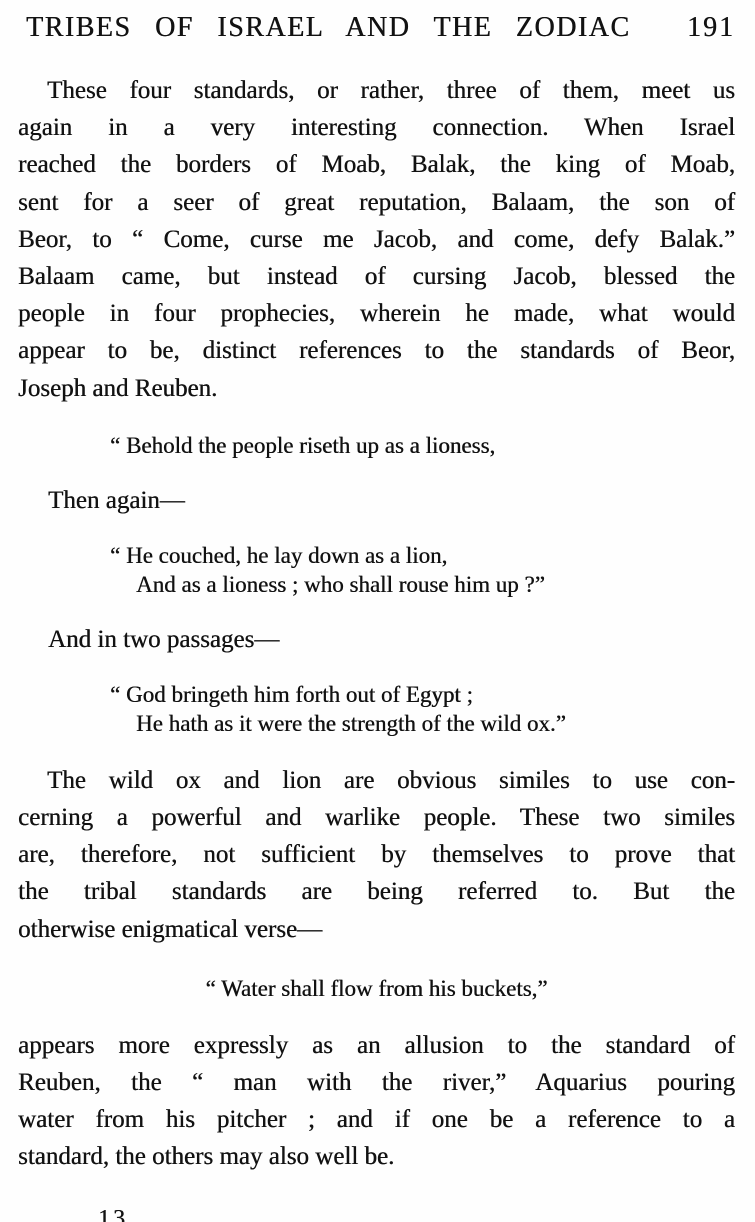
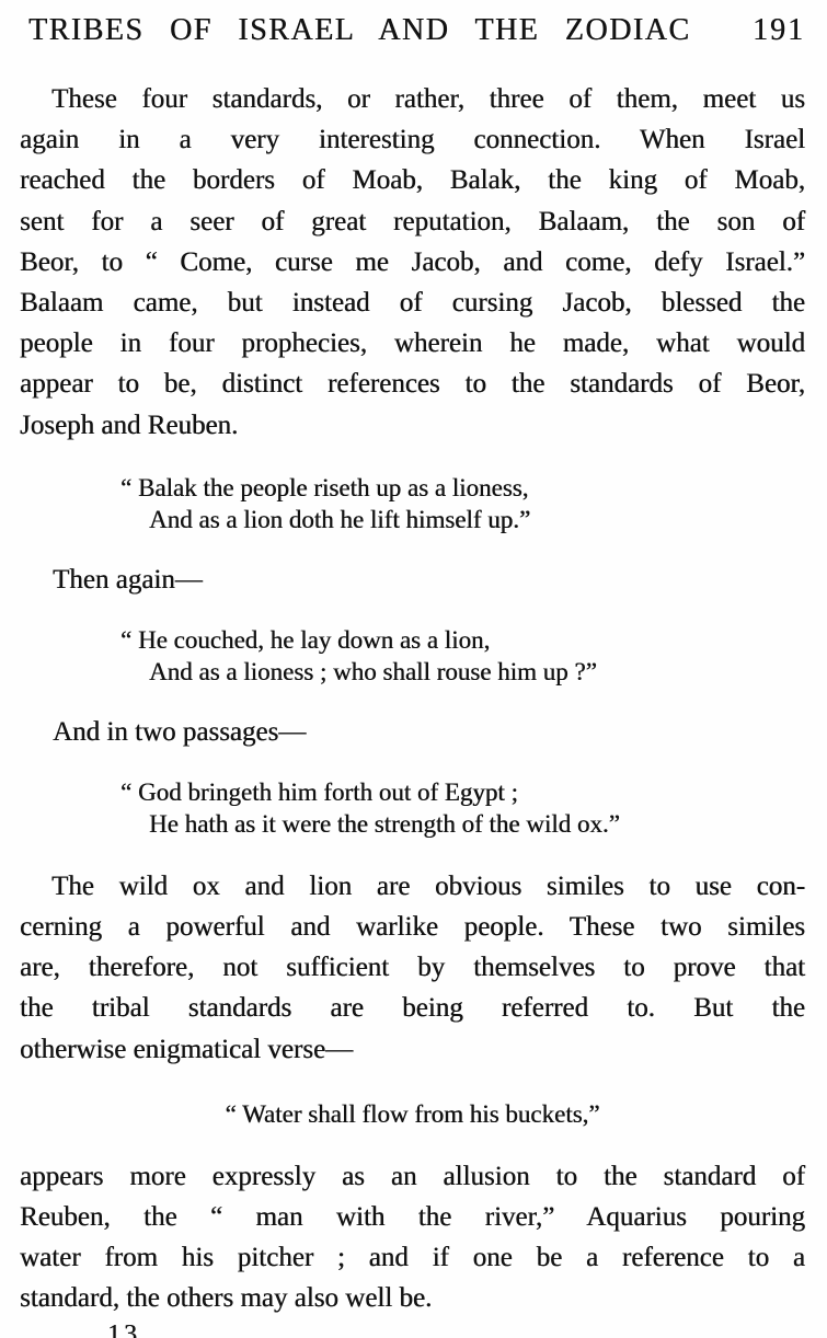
  TRIBES OF ISRAEL AND THE ZODIAC
  191
  These four standards, or rather, three of them, meet us
  again in a very interesting connection. When Israel
  reached the borders of Moab, Balak, the king of Moab,
  sent for a seer of great reputation, Balaam, the son of
- Beor, to “ Come, curse me Jacob, and come, defy Balak.”
+ Beor, to “ Come, curse me Jacob, and come, defy Israel.”
  Balaam came, but instead of cursing Jacob, blessed the
  people in four prophecies, wherein he made, what would
  appear to be, distinct references to the standards of Beor,
  Joseph and Reuben.
- “ Behold the people riseth up as a lioness,
+ “ Balak the people riseth up as a lioness,
+ And as a lion doth he lift himself up.”
  Then again—
  “ He couched, he lay down as a lion,
  And as a lioness ; who shall rouse him up ?”
  And in two passages—
  “ God bringeth him forth out of Egypt ;
  He hath as it were the strength of the wild ox.”
  The wild ox and lion are obvious similes to use con-
  cerning a powerful and warlike people. These two similes
  are, therefore, not sufficient by themselves to prove that
  the tribal standards are being referred to. But the
  otherwise enigmatical verse—
  “ Water shall flow from his buckets,”
  appears more expressly as an allusion to the standard of
  Reuben, the “ man with the river,” Aquarius pouring
  water from his pitcher ; and if one be a reference to a
  standard, the others may also well be.
  13
